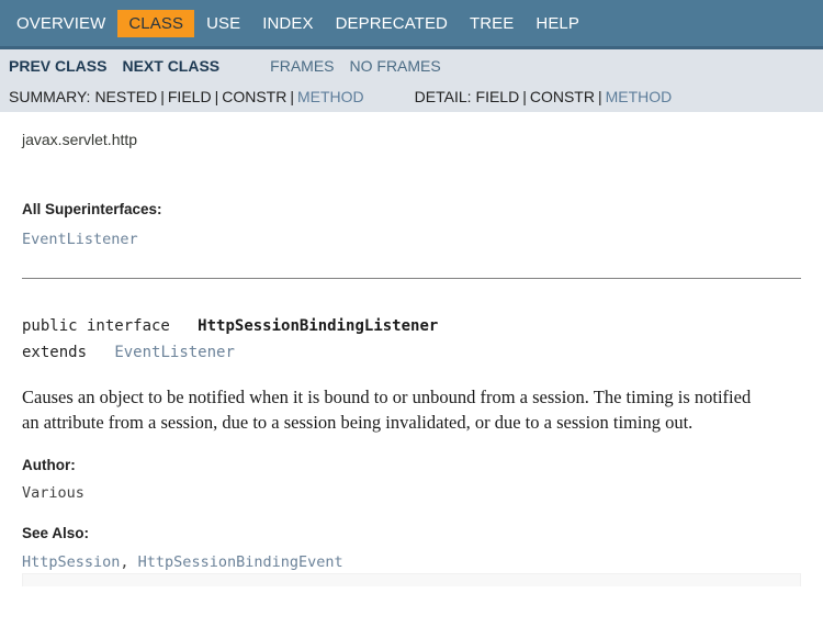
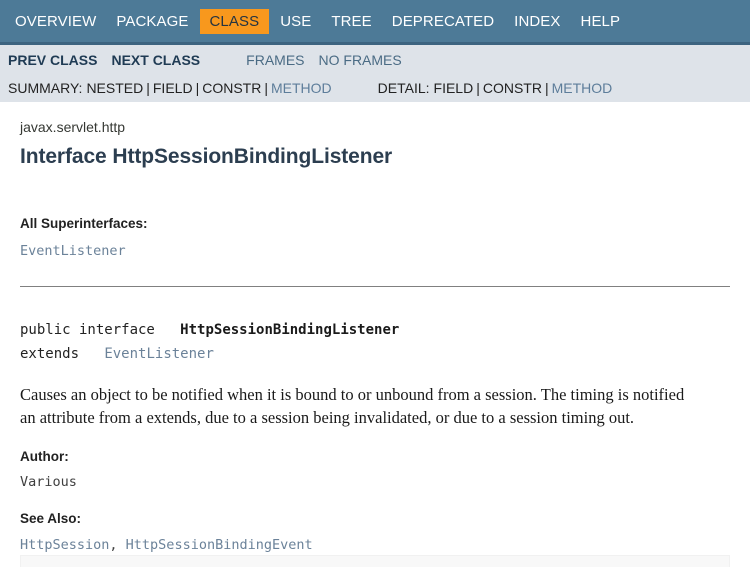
  OVERVIEW
+ PACKAGE
  CLASS
  USE
- INDEX
+ TREE
  DEPRECATED
- TREE
+ INDEX
  HELP
  PREV CLASS
  NEXT CLASS
  FRAMES
  NO FRAMES
  SUMMARY:
  NESTED
  |
  FIELD
  |
  CONSTR
  |
  METHOD
  DETAIL:
  FIELD
  |
  CONSTR
  |
  METHOD
  javax.servlet.http
+ Interface HttpSessionBindingListener
  All Superinterfaces:
  EventListener
  public interface HttpSessionBindingListener
  extends EventListener
  Causes an object to be notified when it is bound to or unbound from a session. The timing is notified
- an attribute from a session, due to a session being invalidated, or due to a session timing out.
+ an attribute from a extends, due to a session being invalidated, or due to a session timing out.
  Author:
  Various
  See Also:
  HttpSession, HttpSessionBindingEvent
